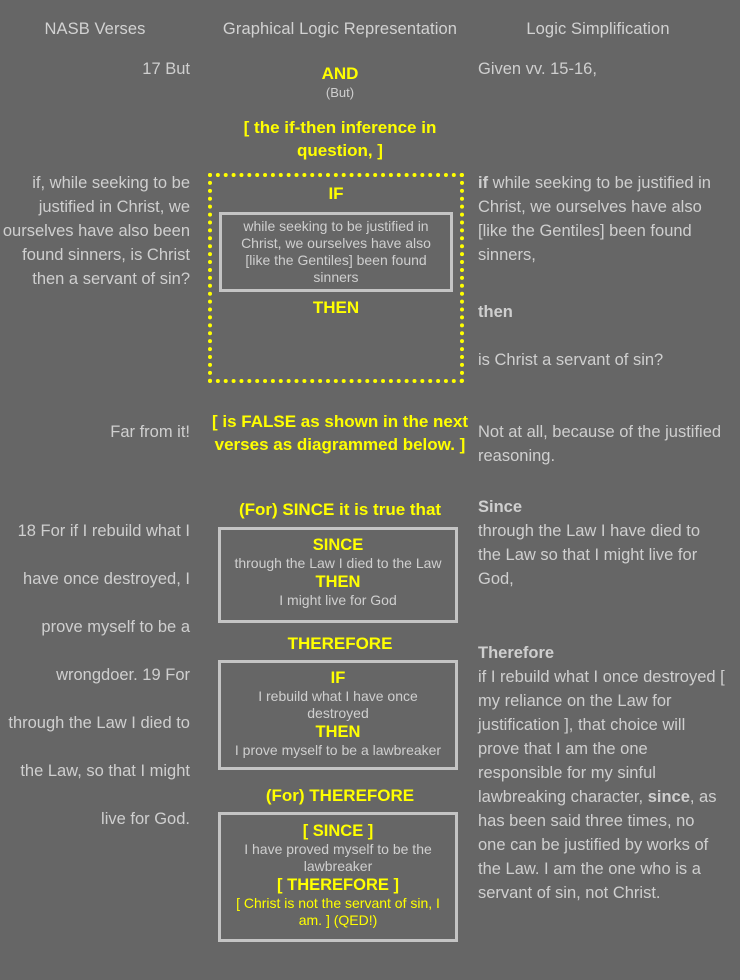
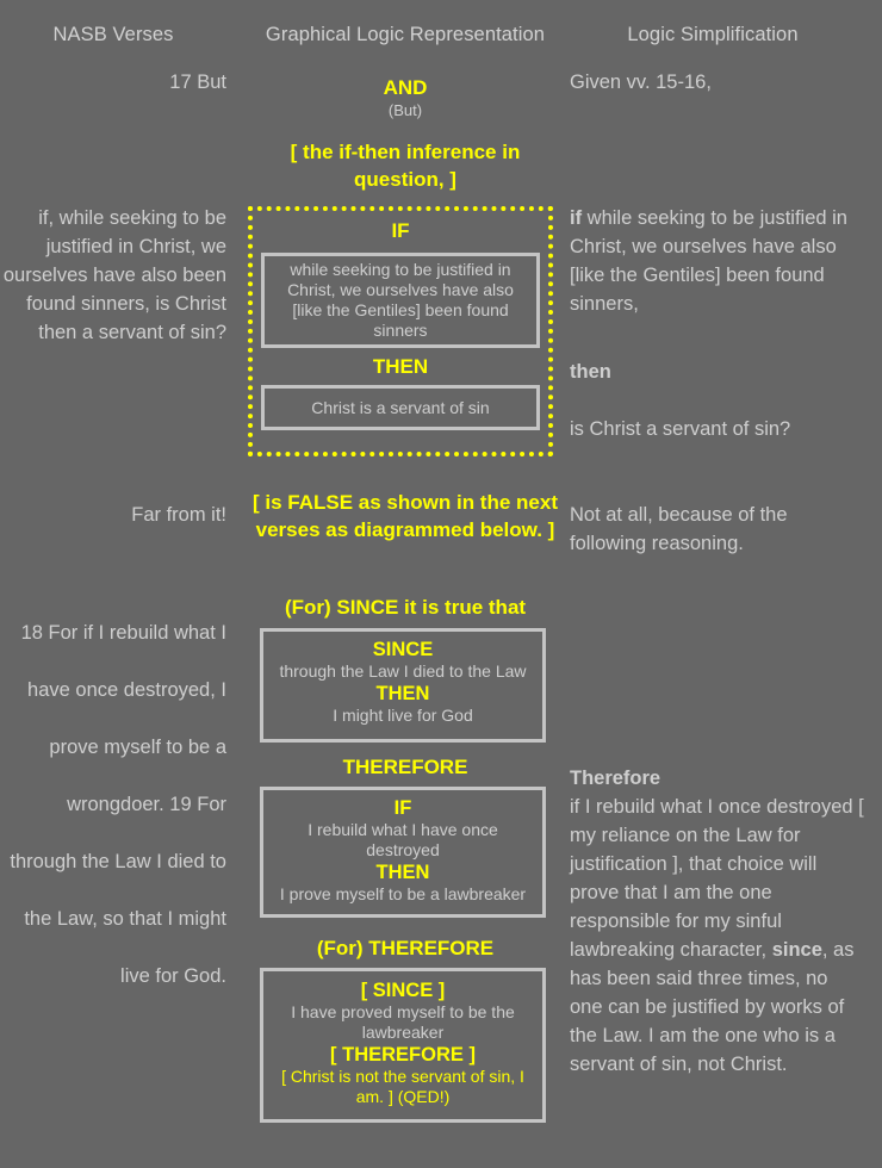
  NASB Verses
  Graphical Logic Representation
  Logic Simplification
  17 But
  if, while seeking to be justified in Christ, we ourselves have also been found sinners, is Christ then a servant of sin?
  Far from it!
  18 For if I rebuild what I have once destroyed, I prove myself to be a wrongdoer. 19 For through the Law I died to the Law, so that I might live for God.
  AND
  (But)
  [ the if-then inference in question, ]
  IF
  while seeking to be justified in Christ, we ourselves have also [like the Gentiles] been found sinners
  THEN
+ Christ is a servant of sin
  [ is FALSE as shown in the next verses as diagrammed below. ]
  (For) SINCE it is true that
  SINCE
  through the Law I died to the Law
  THEN
  I might live for God
  THEREFORE
  IF
  I rebuild what I have once destroyed
  THEN
  I prove myself to be a lawbreaker
  (For) THEREFORE
  [ SINCE ]
  I have proved myself to be the lawbreaker
  [ THEREFORE ]
  [ Christ is not the servant of sin, I am. ] (QED!)
  Given vv. 15-16,
  if while seeking to be justified in Christ, we ourselves have also [like the Gentiles] been found sinners,
  then
  is Christ a servant of sin?
- Not at all, because of the justified reasoning.
+ Not at all, because of the following reasoning.
- Since
- through the Law I have died to the Law so that I might live for God,
  Therefore
  if I rebuild what I once destroyed [ my reliance on the Law for justification ], that choice will prove that I am the one responsible for my sinful lawbreaking character, since, as has been said three times, no one can be justified by works of the Law. I am the one who is a servant of sin, not Christ.
